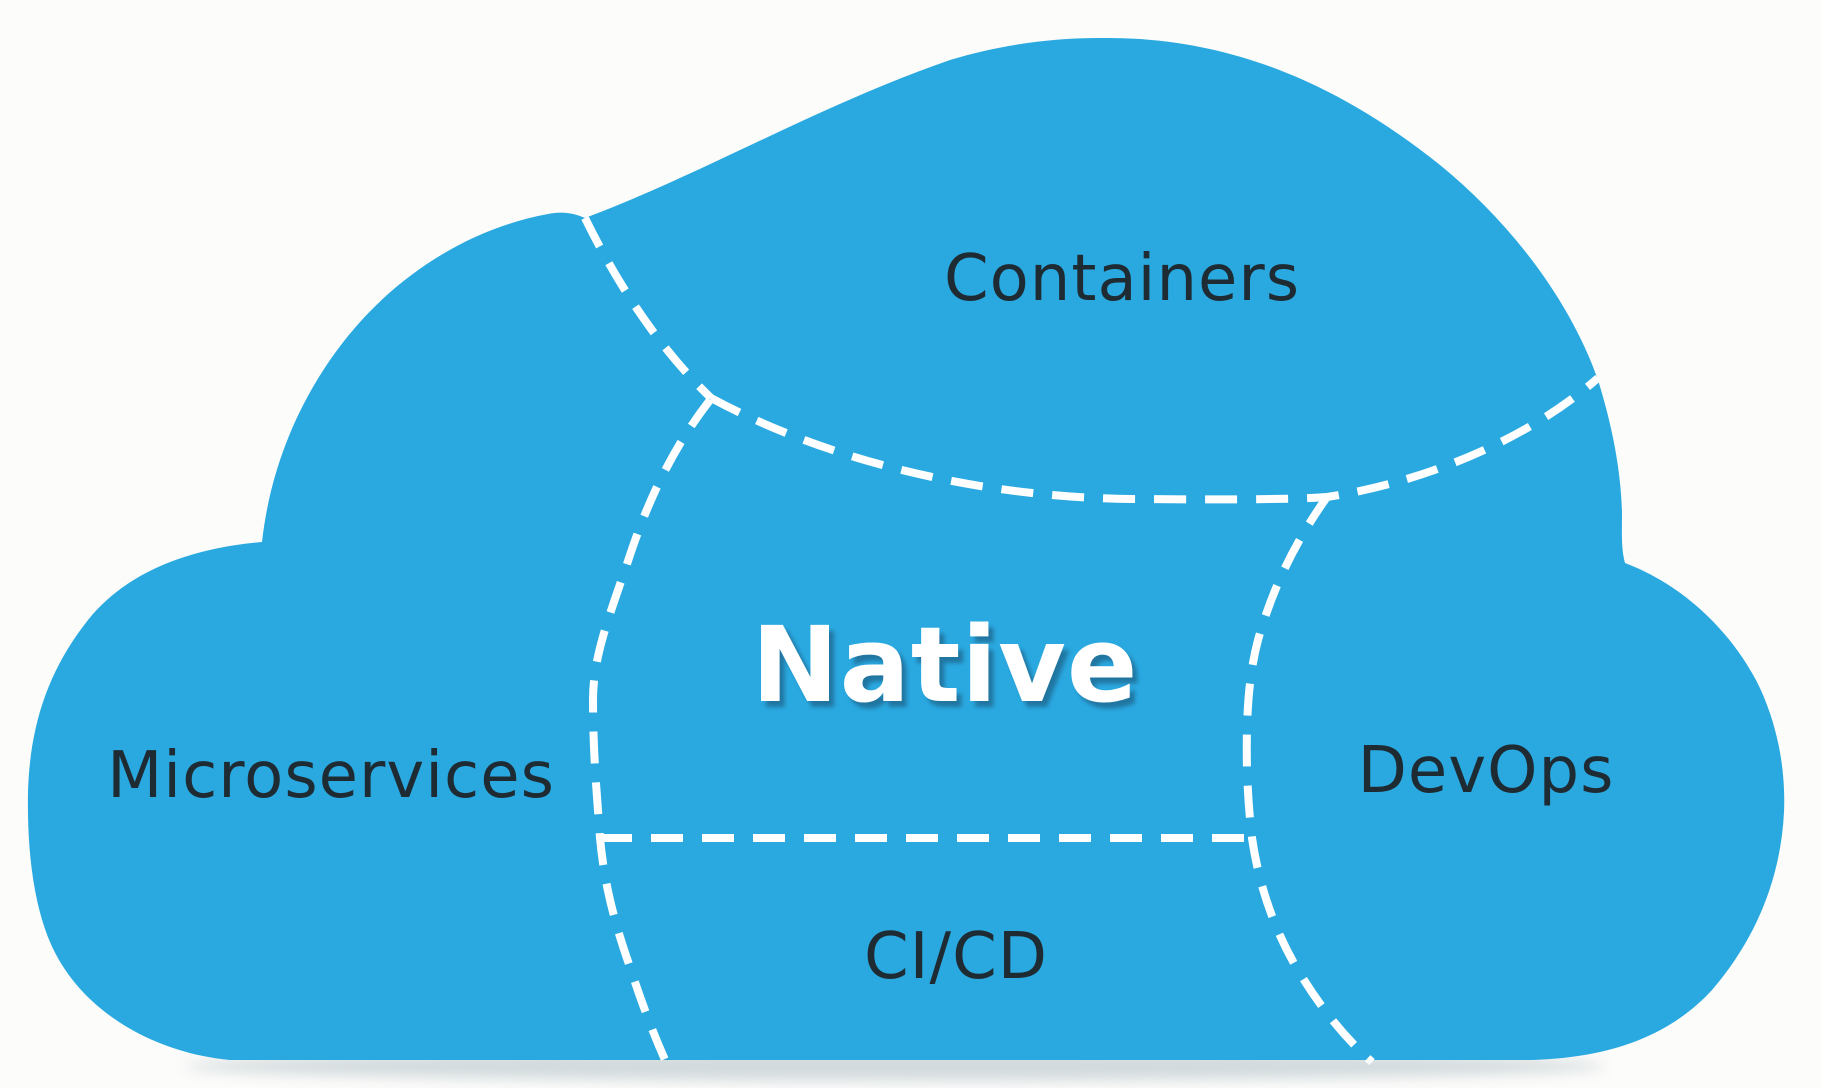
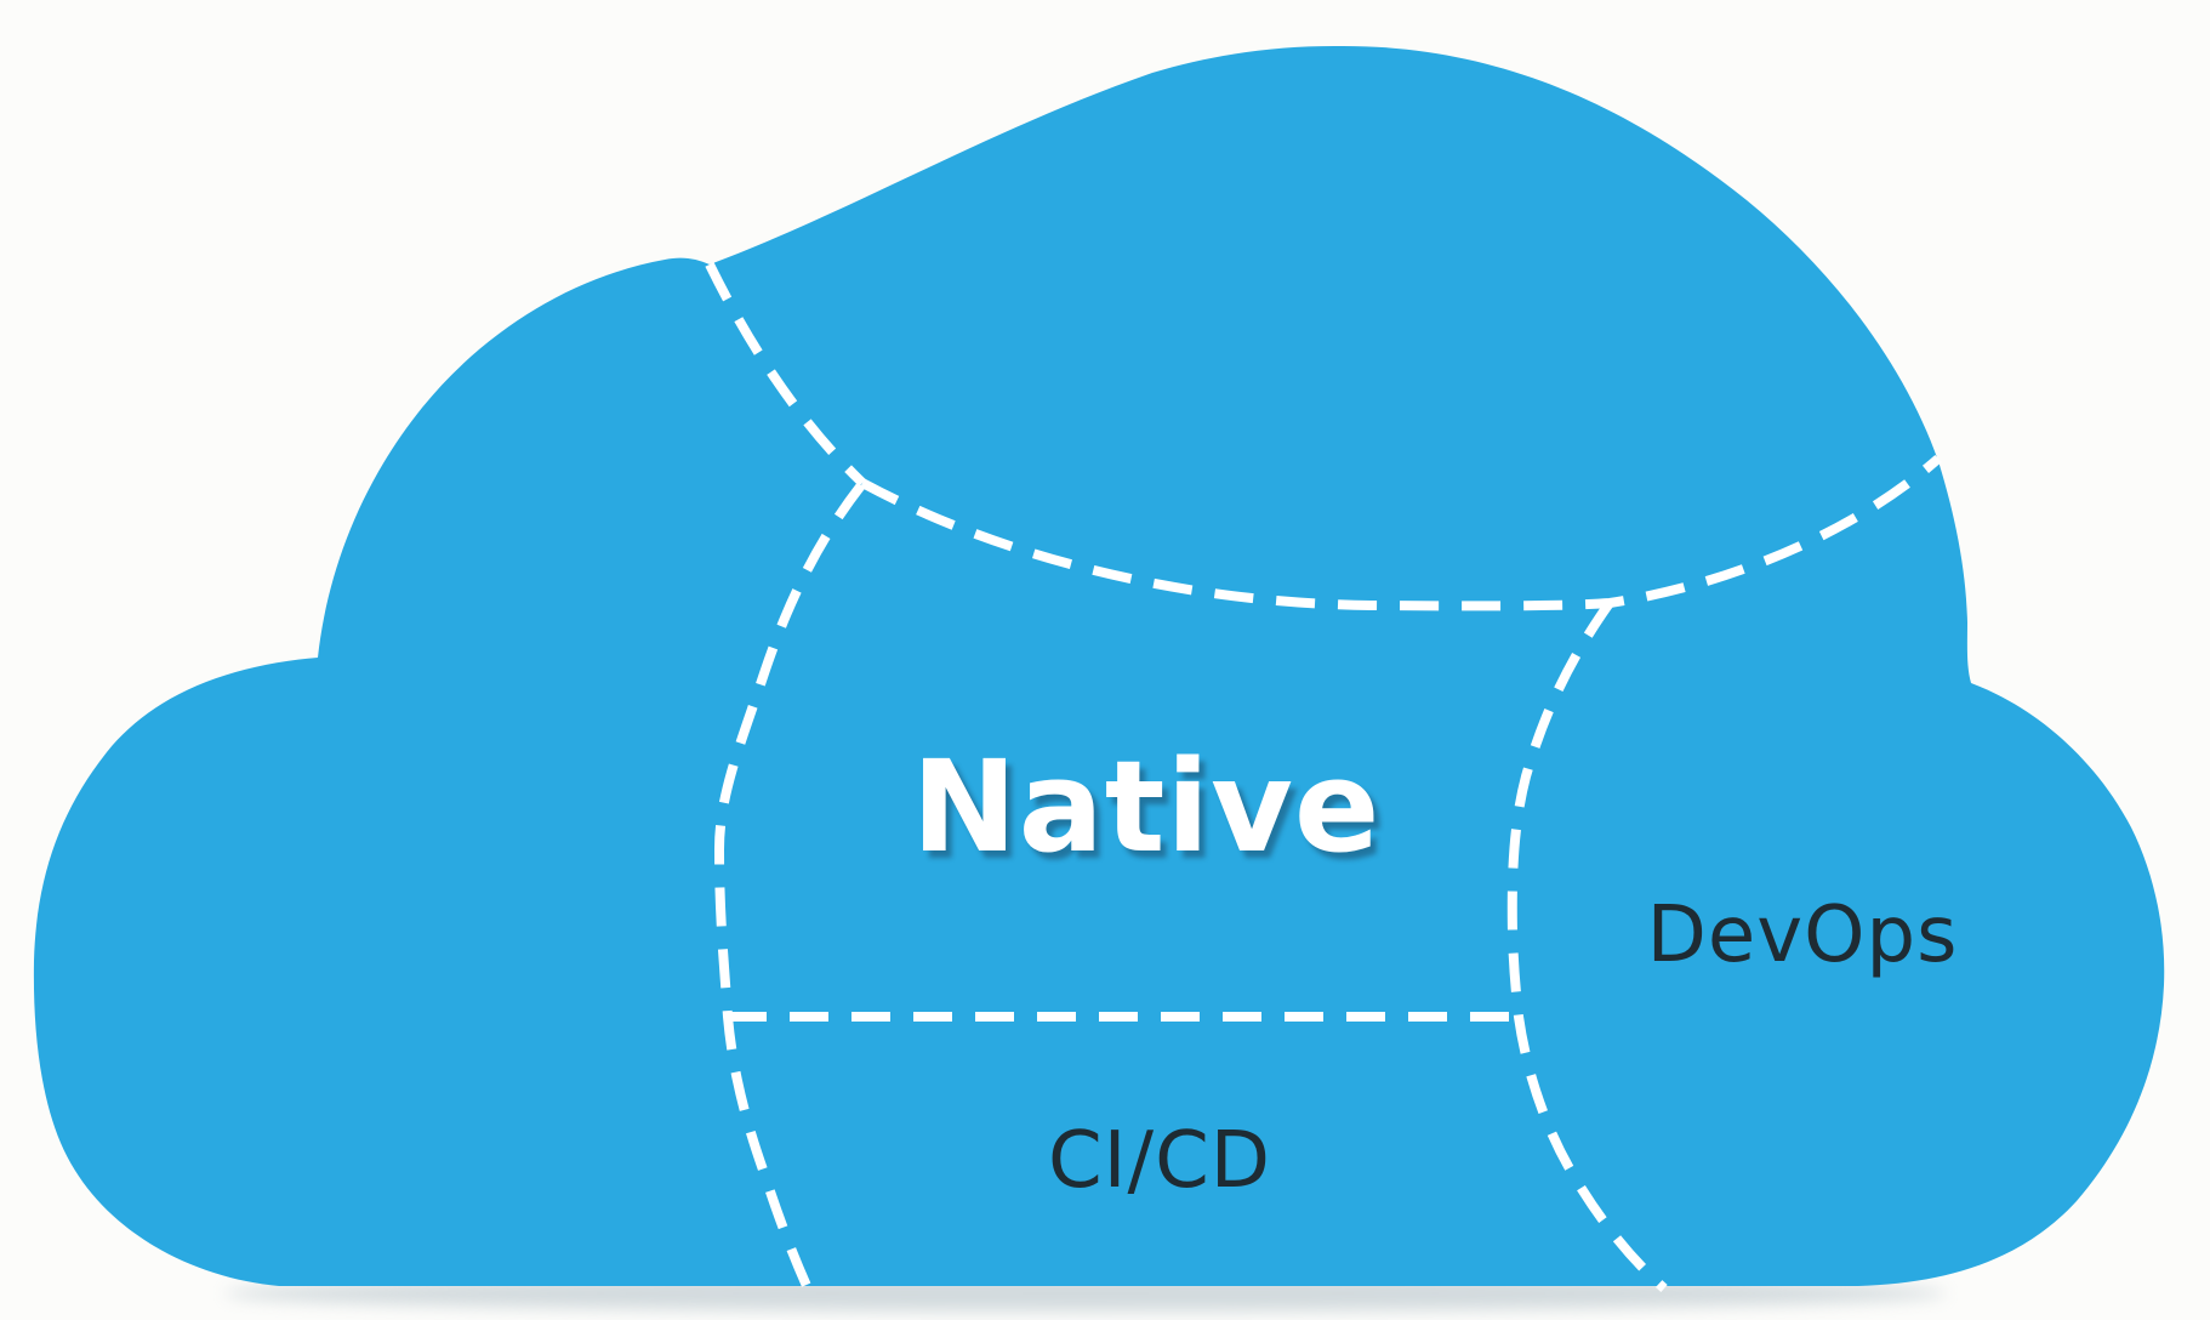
- Containers
- Microservices
  DevOps
  CI/CD
  Native
